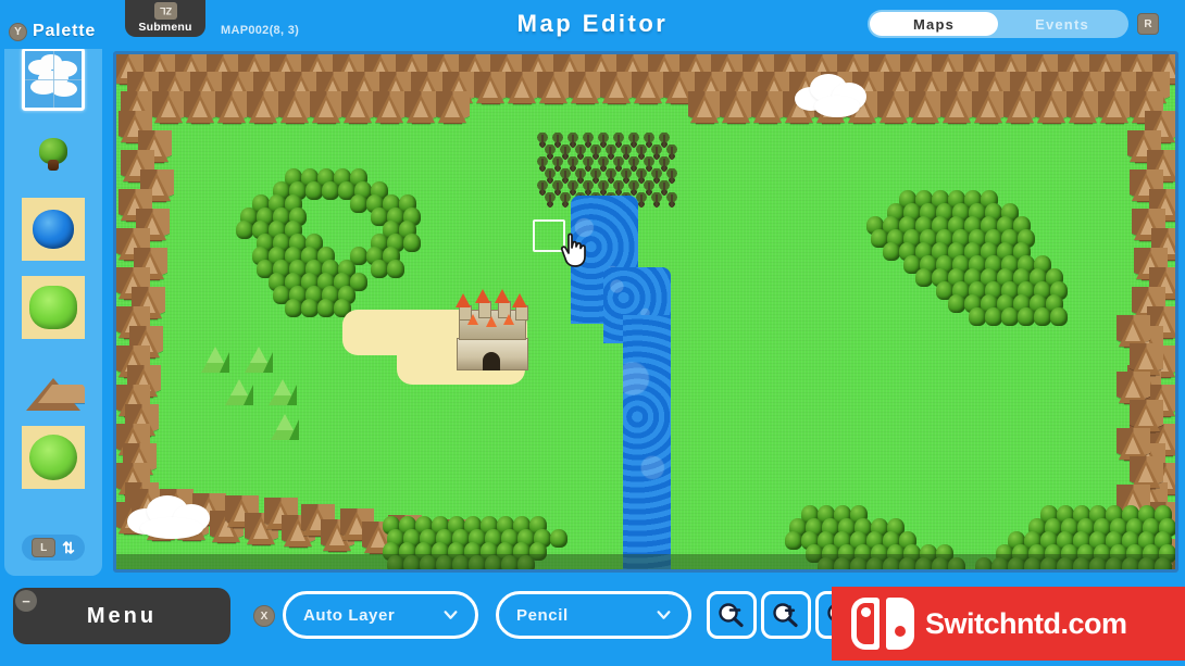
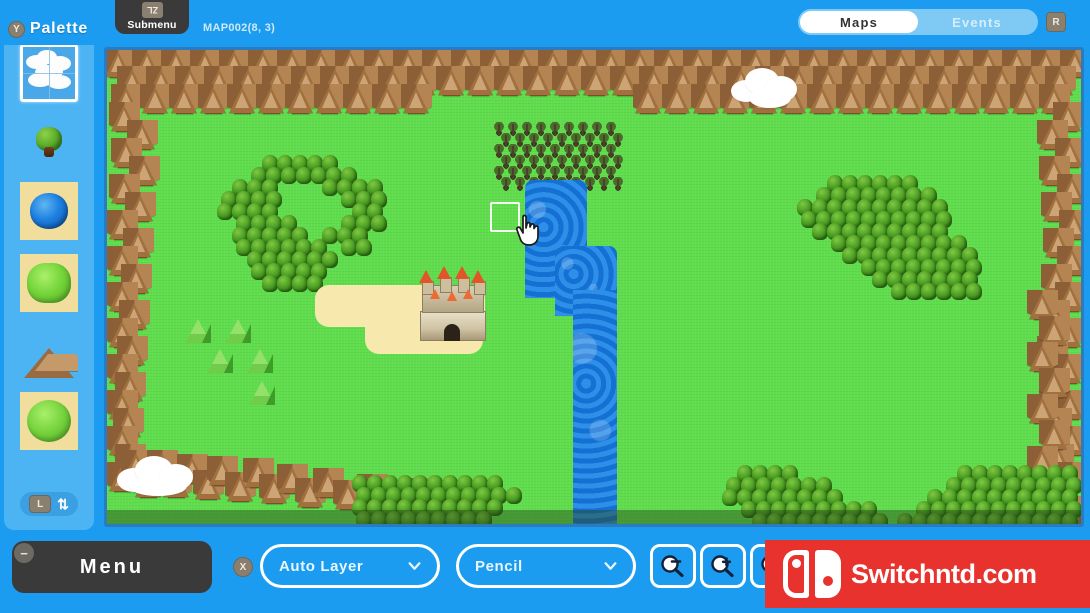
  Y
  Palette
  Submenu
  MAP002(8, 3)
- Map Editor
  Maps
  Events
  R
  L
  ⇅
  Menu
  −
  Auto Layer
  Pencil
  X
  Switchntd.com
